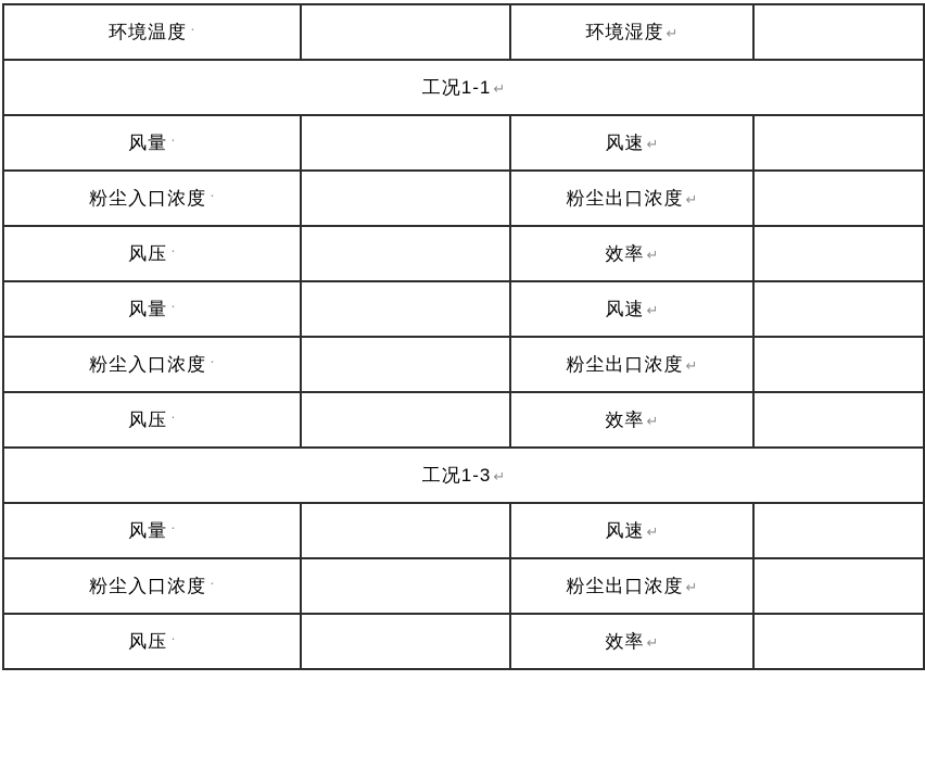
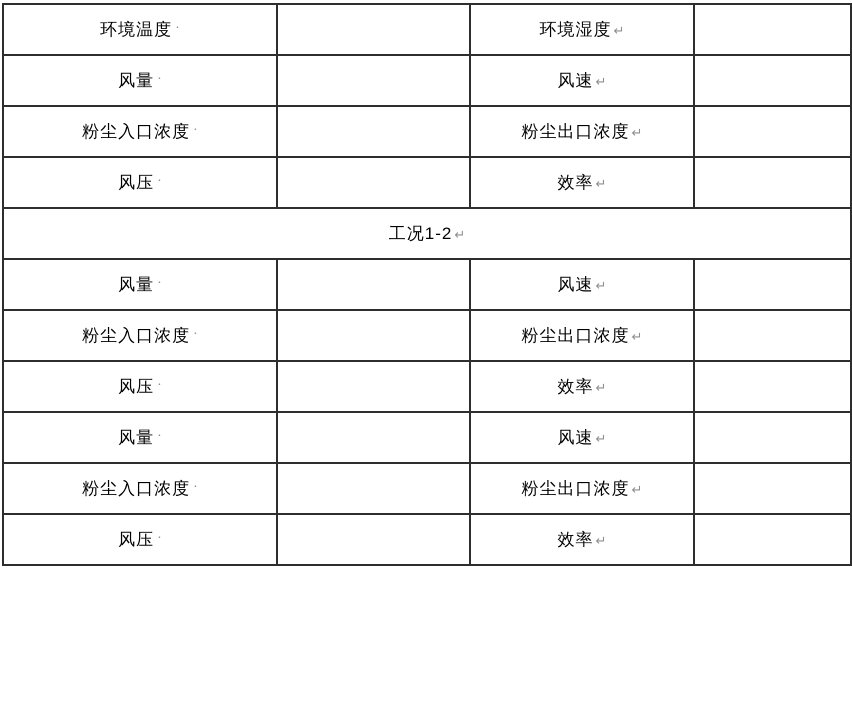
  环境温度 ·		环境湿度 ↵
- 工况1-1 ↵
  风量 ·		风速 ↵
  粉尘入口浓度 ·		粉尘出口浓度 ↵
  风压 ·		效率 ↵
+ 工况1-2 ↵
  风量 ·		风速 ↵
  粉尘入口浓度 ·		粉尘出口浓度 ↵
  风压 ·		效率 ↵
- 工况1-3 ↵
  风量 ·		风速 ↵
  粉尘入口浓度 ·		粉尘出口浓度 ↵
  风压 ·		效率 ↵
